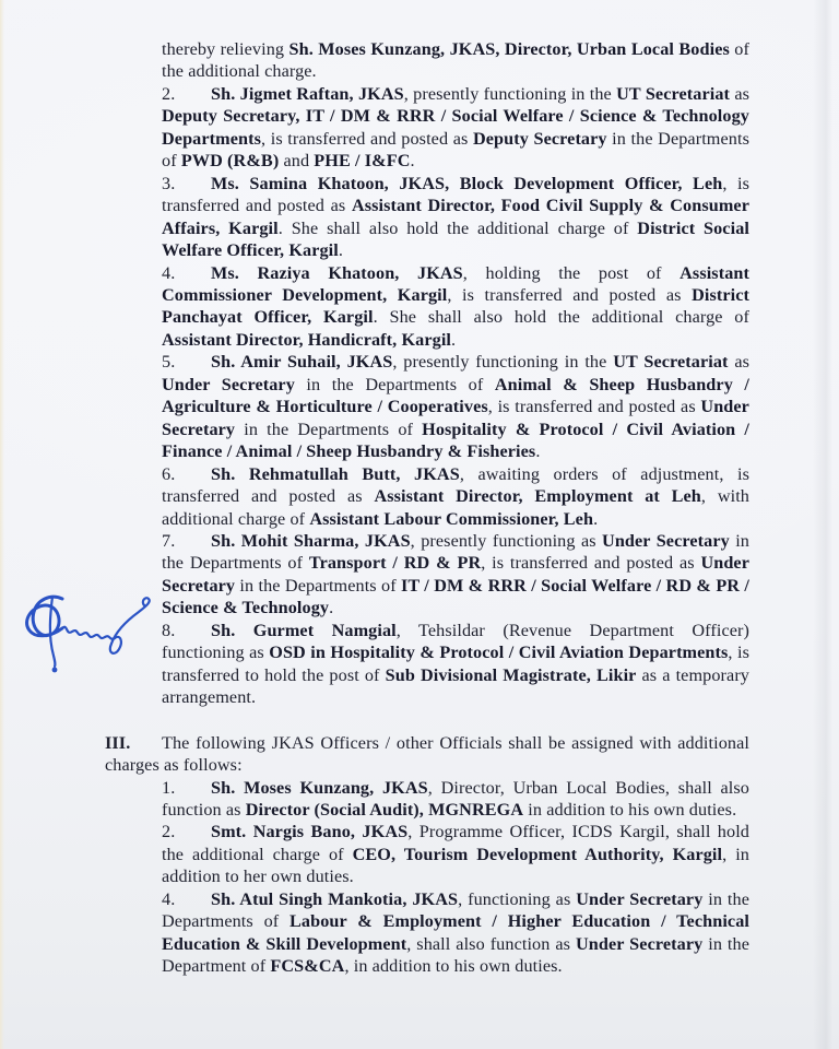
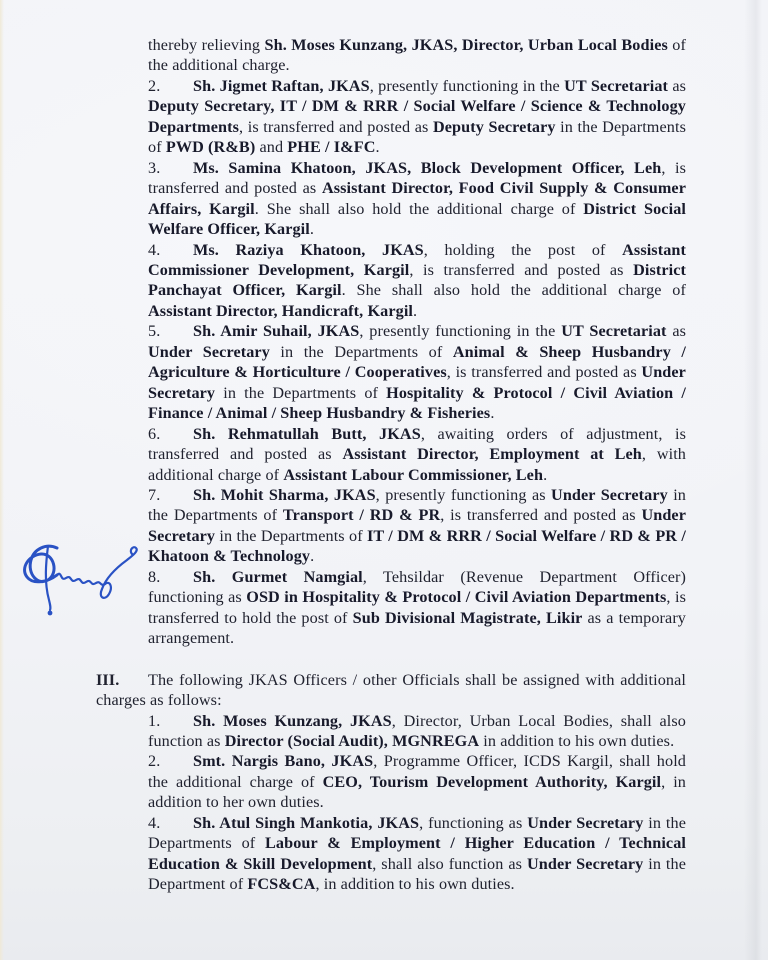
  thereby relieving Sh. Moses Kunzang, JKAS, Director, Urban Local Bodies of the additional charge.
  2. Sh. Jigmet Raftan, JKAS, presently functioning in the UT Secretariat as Deputy Secretary, IT / DM & RRR / Social Welfare / Science & Technology Departments, is transferred and posted as Deputy Secretary in the Departments of PWD (R&B) and PHE / I&FC.
  3. Ms. Samina Khatoon, JKAS, Block Development Officer, Leh, is transferred and posted as Assistant Director, Food Civil Supply & Consumer Affairs, Kargil. She shall also hold the additional charge of District Social Welfare Officer, Kargil.
  4. Ms. Raziya Khatoon, JKAS, holding the post of Assistant Commissioner Development, Kargil, is transferred and posted as District Panchayat Officer, Kargil. She shall also hold the additional charge of Assistant Director, Handicraft, Kargil.
  5. Sh. Amir Suhail, JKAS, presently functioning in the UT Secretariat as Under Secretary in the Departments of Animal & Sheep Husbandry / Agriculture & Horticulture / Cooperatives, is transferred and posted as Under Secretary in the Departments of Hospitality & Protocol / Civil Aviation / Finance / Animal / Sheep Husbandry & Fisheries.
  6. Sh. Rehmatullah Butt, JKAS, awaiting orders of adjustment, is transferred and posted as Assistant Director, Employment at Leh, with additional charge of Assistant Labour Commissioner, Leh.
- 7. Sh. Mohit Sharma, JKAS, presently functioning as Under Secretary in the Departments of Transport / RD & PR, is transferred and posted as Under Secretary in the Departments of IT / DM & RRR / Social Welfare / RD & PR / Science & Technology.
+ 7. Sh. Mohit Sharma, JKAS, presently functioning as Under Secretary in the Departments of Transport / RD & PR, is transferred and posted as Under Secretary in the Departments of IT / DM & RRR / Social Welfare / RD & PR / Khatoon & Technology.
  8. Sh. Gurmet Namgial, Tehsildar (Revenue Department Officer) functioning as OSD in Hospitality & Protocol / Civil Aviation Departments, is transferred to hold the post of Sub Divisional Magistrate, Likir as a temporary arrangement.
  III. The following JKAS Officers / other Officials shall be assigned with additional charges as follows:
  1. Sh. Moses Kunzang, JKAS, Director, Urban Local Bodies, shall also function as Director (Social Audit), MGNREGA in addition to his own duties.
  2. Smt. Nargis Bano, JKAS, Programme Officer, ICDS Kargil, shall hold the additional charge of CEO, Tourism Development Authority, Kargil, in addition to her own duties.
  4. Sh. Atul Singh Mankotia, JKAS, functioning as Under Secretary in the Departments of Labour & Employment / Higher Education / Technical Education & Skill Development, shall also function as Under Secretary in the Department of FCS&CA, in addition to his own duties.
